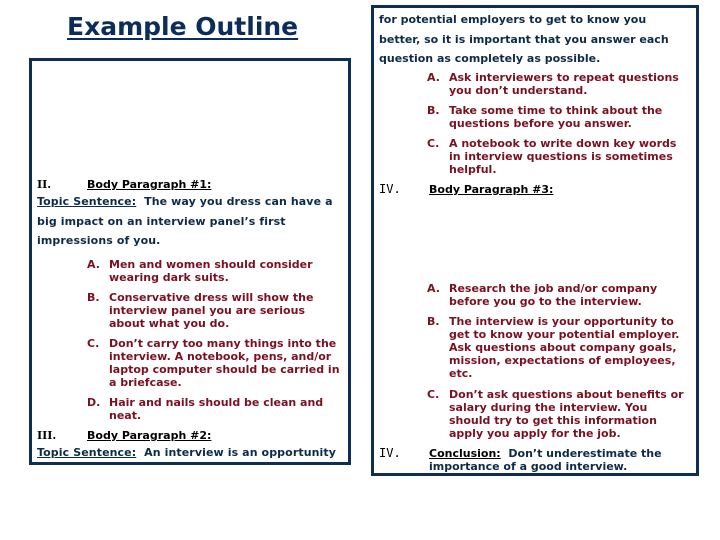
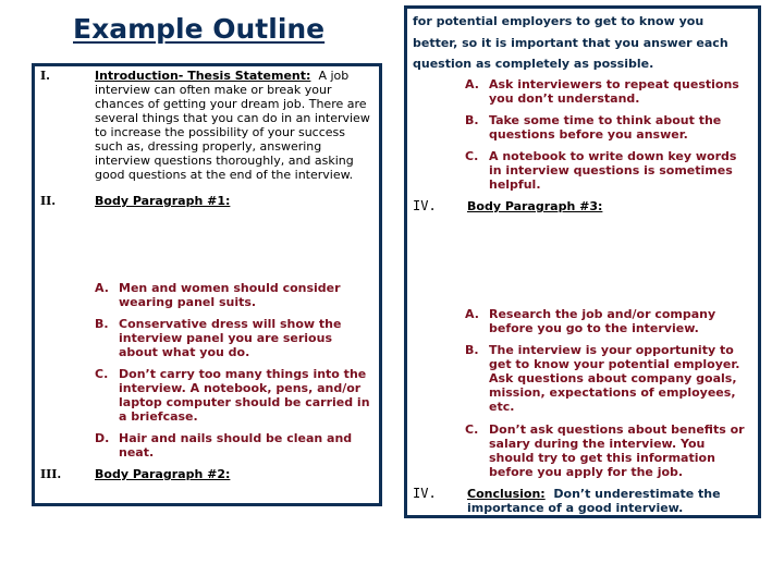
  Example Outline
+ I.
+ Introduction- Thesis Statement: A job interview can often make or break your chances of getting your dream job. There are several things that you can do in an interview to increase the possibility of your success such as, dressing properly, answering interview questions thoroughly, and asking good questions at the end of the interview.
  II.
  Body Paragraph #1:
- Topic Sentence: The way you dress can have a big impact on an interview panel’s first impressions of you.
  A.
- Men and women should consider wearing dark suits.
+ Men and women should consider wearing panel suits.
  B.
  Conservative dress will show the interview panel you are serious about what you do.
  C.
  Don’t carry too many things into the interview. A notebook, pens, and/or laptop computer should be carried in a briefcase.
  D.
  Hair and nails should be clean and neat.
  III.
  Body Paragraph #2:
- Topic Sentence: An interview is an opportunity
  for potential employers to get to know you better, so it is important that you answer each question as completely as possible.
  A.
  Ask interviewers to repeat questions you don’t understand.
  B.
  Take some time to think about the questions before you answer.
  C.
  A notebook to write down key words in interview questions is sometimes helpful.
  IV.
  Body Paragraph #3:
  A.
  Research the job and/or company before you go to the interview.
  B.
  The interview is your opportunity to get to know your potential employer. Ask questions about company goals, mission, expectations of employees, etc.
  C.
- Don’t ask questions about benefits or salary during the interview. You should try to get this information apply you apply for the job.
+ Don’t ask questions about benefits or salary during the interview. You should try to get this information before you apply for the job.
  IV.
  Conclusion: Don’t underestimate the importance of a good interview.
